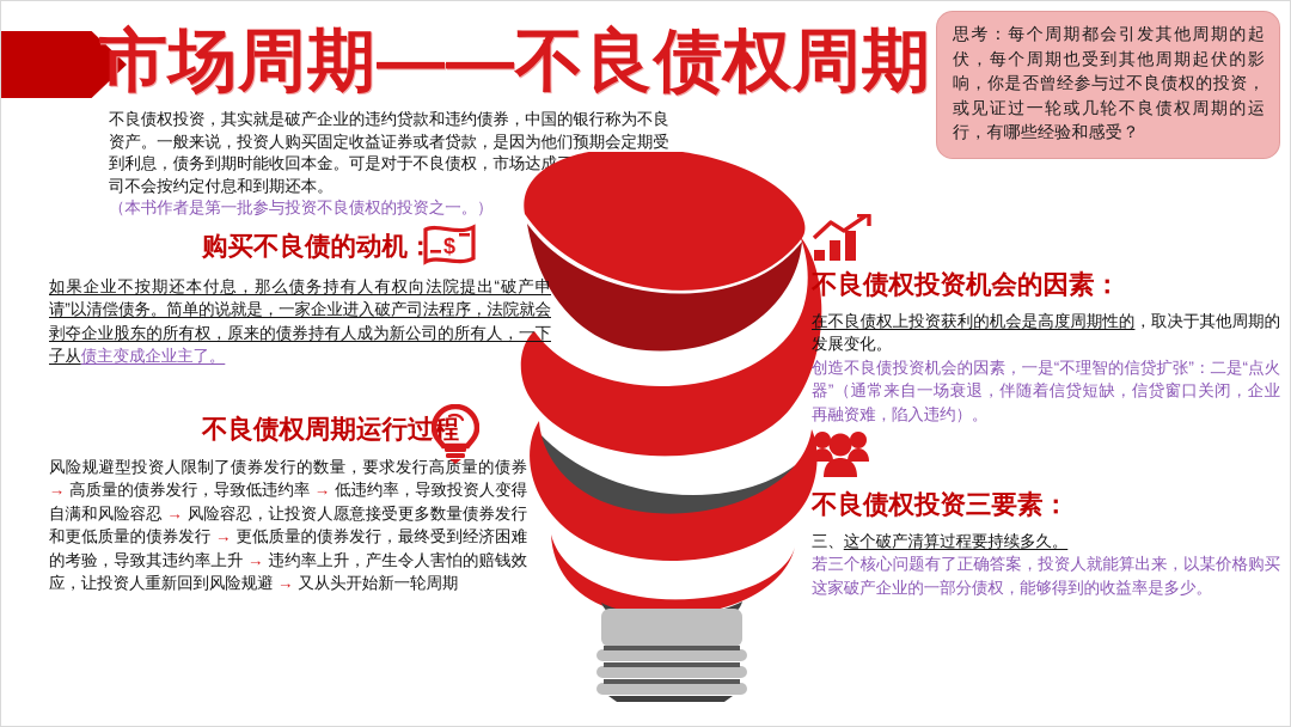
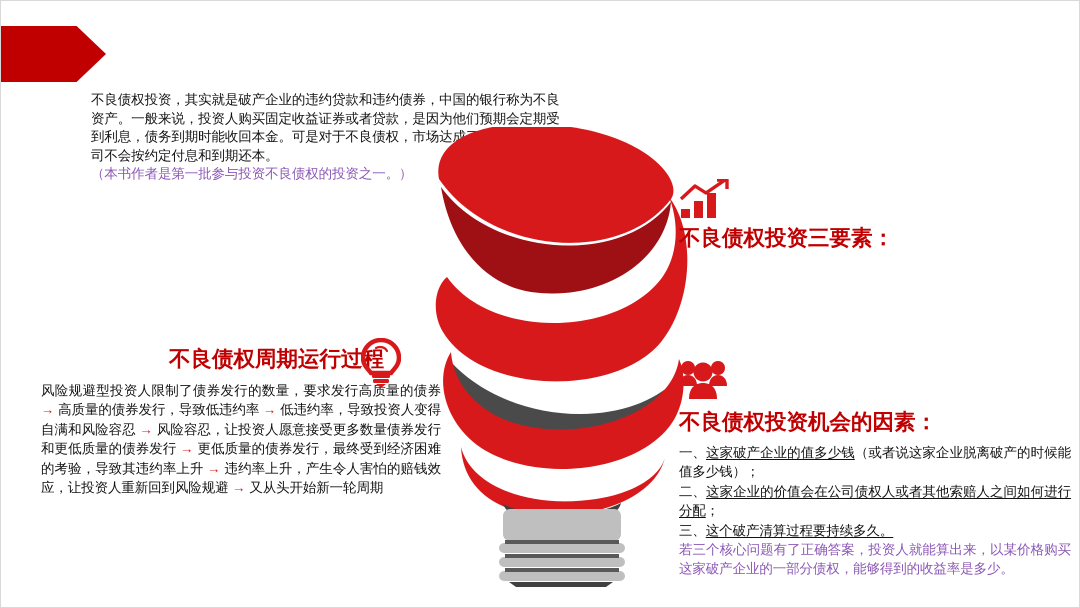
- 市场周期——不良债权周期
- 思考：每个周期都会引发其他周期的起伏，每个周期也受到其他周期起伏的影响，你是否曾经参与过不良债权的投资，或见证过一轮或几轮不良债权周期的运行，有哪些经验和感受？
  不良债权投资，其实就是破产企业的违约贷款和违约债券，中国的银行称为不良资产。一般来说，投资人购买固定收益证券或者贷款，是因为他们预期会定期受到利息，债务到期时能收回本金。可是对于不良债权，市场达成司不会按约定付息和到期还本。
  （本书作者是第一批参与投资不良债权的投资之一。）
- $
- 购买不良债的动机：
- 如果企业不按期还本付息，那么债务持有人有权向法院提出“破产申请”以清偿债务。简单的说就是，一家企业进入破产司法程序，法院就会剥夺企业股东的所有权，原来的债券持有人成为新公司的所有人，一下子从债主变成企业主了。
  不良债权周期运行过程
  风险规避型投资人限制了债券发行的数量，要求发行高质量的债券 → 高质量的债券发行，导致低违约率 → 低违约率，导致投资人变得自满和风险容忍 → 风险容忍，让投资人愿意接受更多数量债券发行和更低质量的债券发行 → 更低质量的债券发行，最终受到经济困难的考验，导致其违约率上升 → 违约率上升，产生令人害怕的赔钱效应，让投资人重新回到风险规避 → 又从头开始新一轮周期
- 不良债权投资机会的因素：
+ 不良债权投资三要素：
- 在不良债权上投资获利的机会是高度周期性的，取决于其他周期的发展变化。
- 创造不良债投资机会的因素，一是“不理智的信贷扩张”：二是“点火器”（通常来自一场衰退，伴随着信贷短缺，信贷窗口关闭，企业再融资难，陷入违约）。
- 不良债权投资三要素：
+ 不良债权投资机会的因素：
+ 一、这家破产企业的值多少钱（或者说这家企业脱离破产的时候能值多少钱）；
+ 二、这家企业的价值会在公司债权人或者其他索赔人之间如何进行分配；
  三、这个破产清算过程要持续多久。
  若三个核心问题有了正确答案，投资人就能算出来，以某价格购买这家破产企业的一部分债权，能够得到的收益率是多少。
